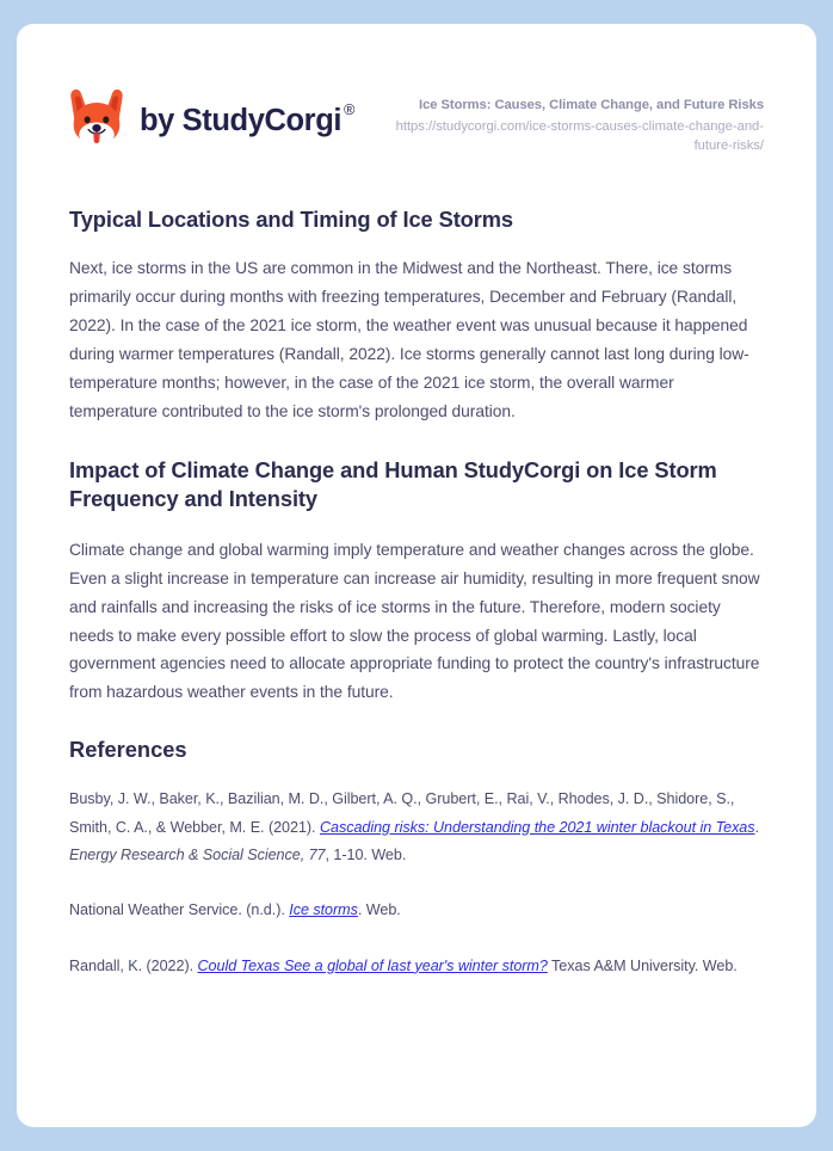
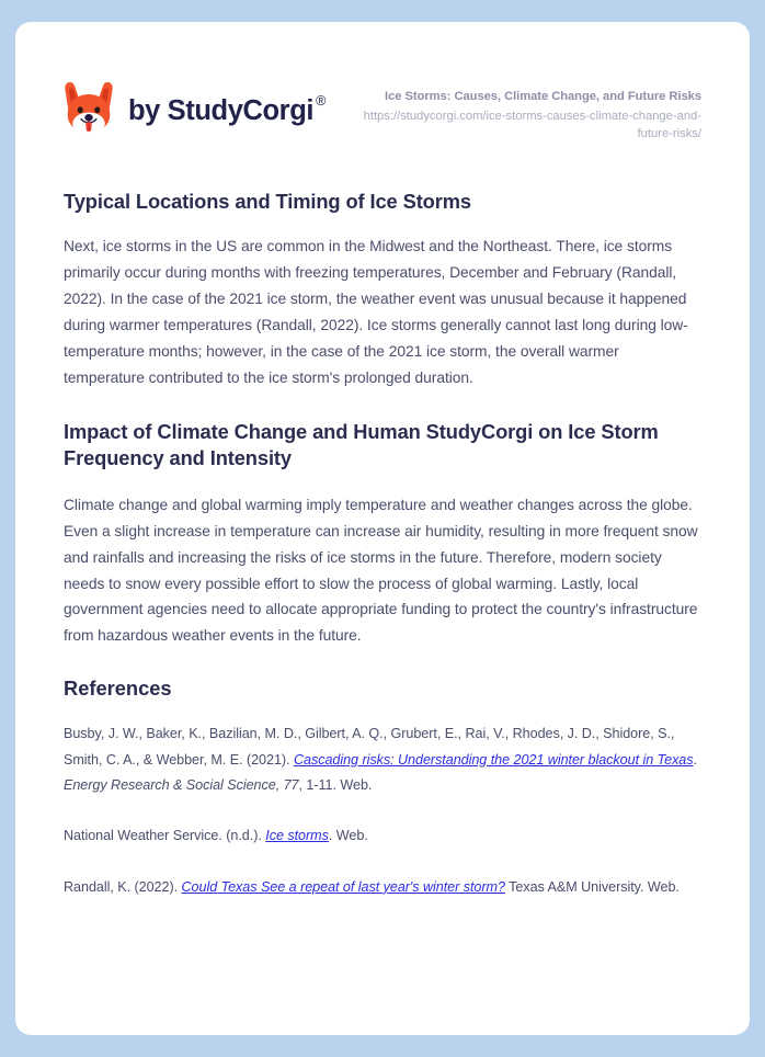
  by StudyCorgi
  ®
  Ice Storms: Causes, Climate Change, and Future Risks
  https://studycorgi.com/ice-storms-causes-climate-change-and-future-risks/
  Typical Locations and Timing of Ice Storms
  Next, ice storms in the US are common in the Midwest and the Northeast. There, ice storms primarily occur during months with freezing temperatures, December and February (Randall, 2022). In the case of the 2021 ice storm, the weather event was unusual because it happened during warmer temperatures (Randall, 2022). Ice storms generally cannot last long during low-temperature months; however, in the case of the 2021 ice storm, the overall warmer temperature contributed to the ice storm's prolonged duration.
  Impact of Climate Change and Human StudyCorgi on Ice Storm Frequency and Intensity
- Climate change and global warming imply temperature and weather changes across the globe. Even a slight increase in temperature can increase air humidity, resulting in more frequent snow and rainfalls and increasing the risks of ice storms in the future. Therefore, modern society needs to make every possible effort to slow the process of global warming. Lastly, local government agencies need to allocate appropriate funding to protect the country's infrastructure from hazardous weather events in the future.
+ Climate change and global warming imply temperature and weather changes across the globe. Even a slight increase in temperature can increase air humidity, resulting in more frequent snow and rainfalls and increasing the risks of ice storms in the future. Therefore, modern society needs to snow every possible effort to slow the process of global warming. Lastly, local government agencies need to allocate appropriate funding to protect the country's infrastructure from hazardous weather events in the future.
  References
- Busby, J. W., Baker, K., Bazilian, M. D., Gilbert, A. Q., Grubert, E., Rai, V., Rhodes, J. D., Shidore, S., Smith, C. A., & Webber, M. E. (2021). Cascading risks: Understanding the 2021 winter blackout in Texas. Energy Research & Social Science, 77, 1-10. Web.
+ Busby, J. W., Baker, K., Bazilian, M. D., Gilbert, A. Q., Grubert, E., Rai, V., Rhodes, J. D., Shidore, S., Smith, C. A., & Webber, M. E. (2021). Cascading risks: Understanding the 2021 winter blackout in Texas. Energy Research & Social Science, 77, 1-11. Web.
  National Weather Service. (n.d.). Ice storms. Web.
- Randall, K. (2022). Could Texas See a global of last year's winter storm? Texas A&M University. Web.
+ Randall, K. (2022). Could Texas See a repeat of last year's winter storm? Texas A&M University. Web.
